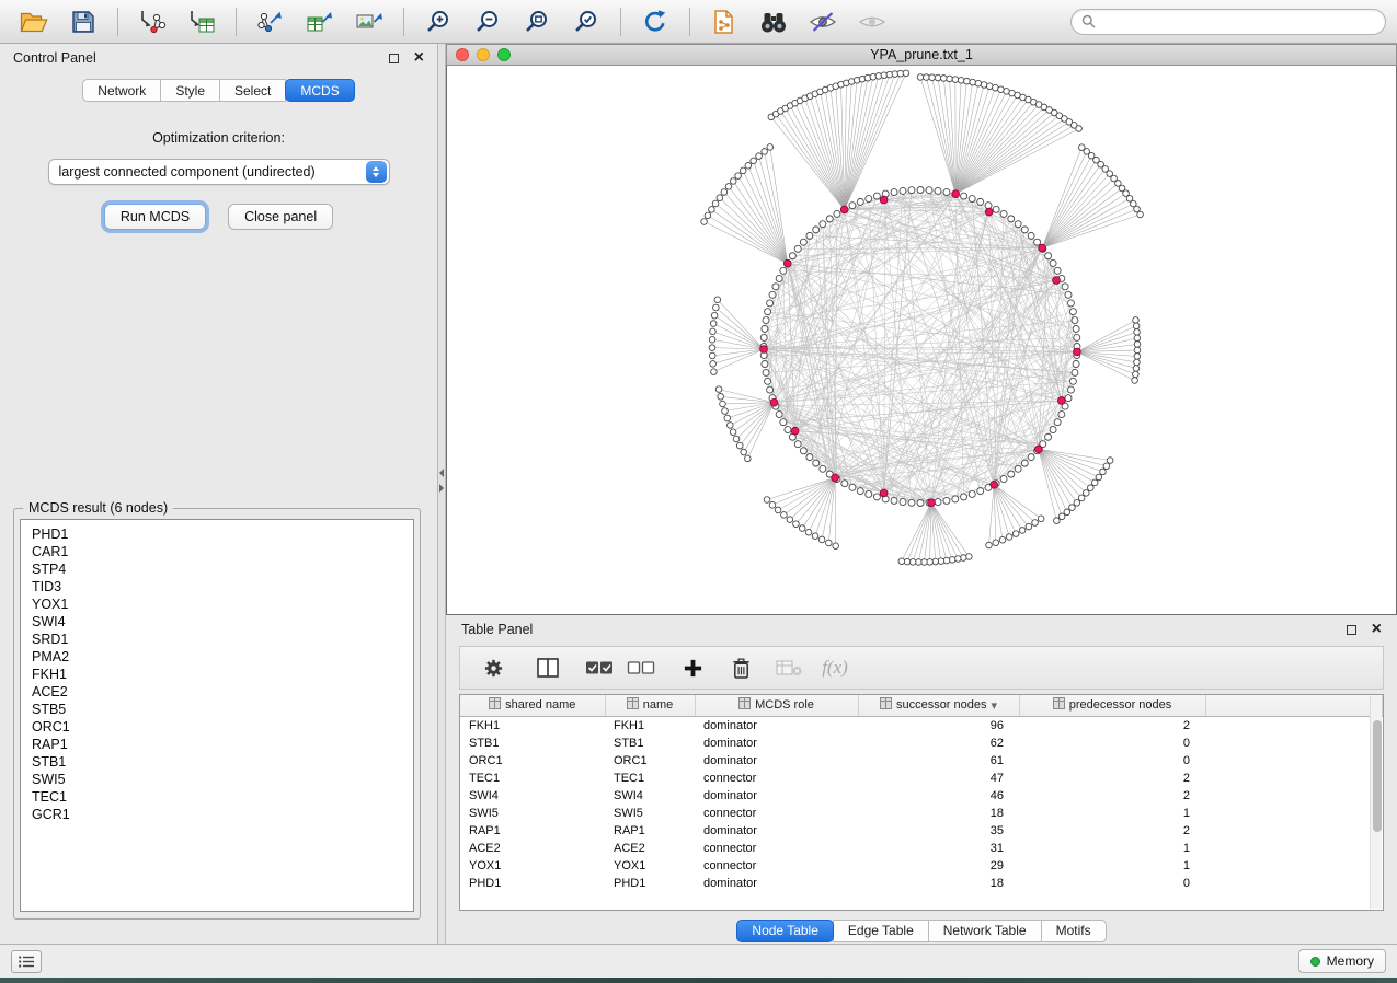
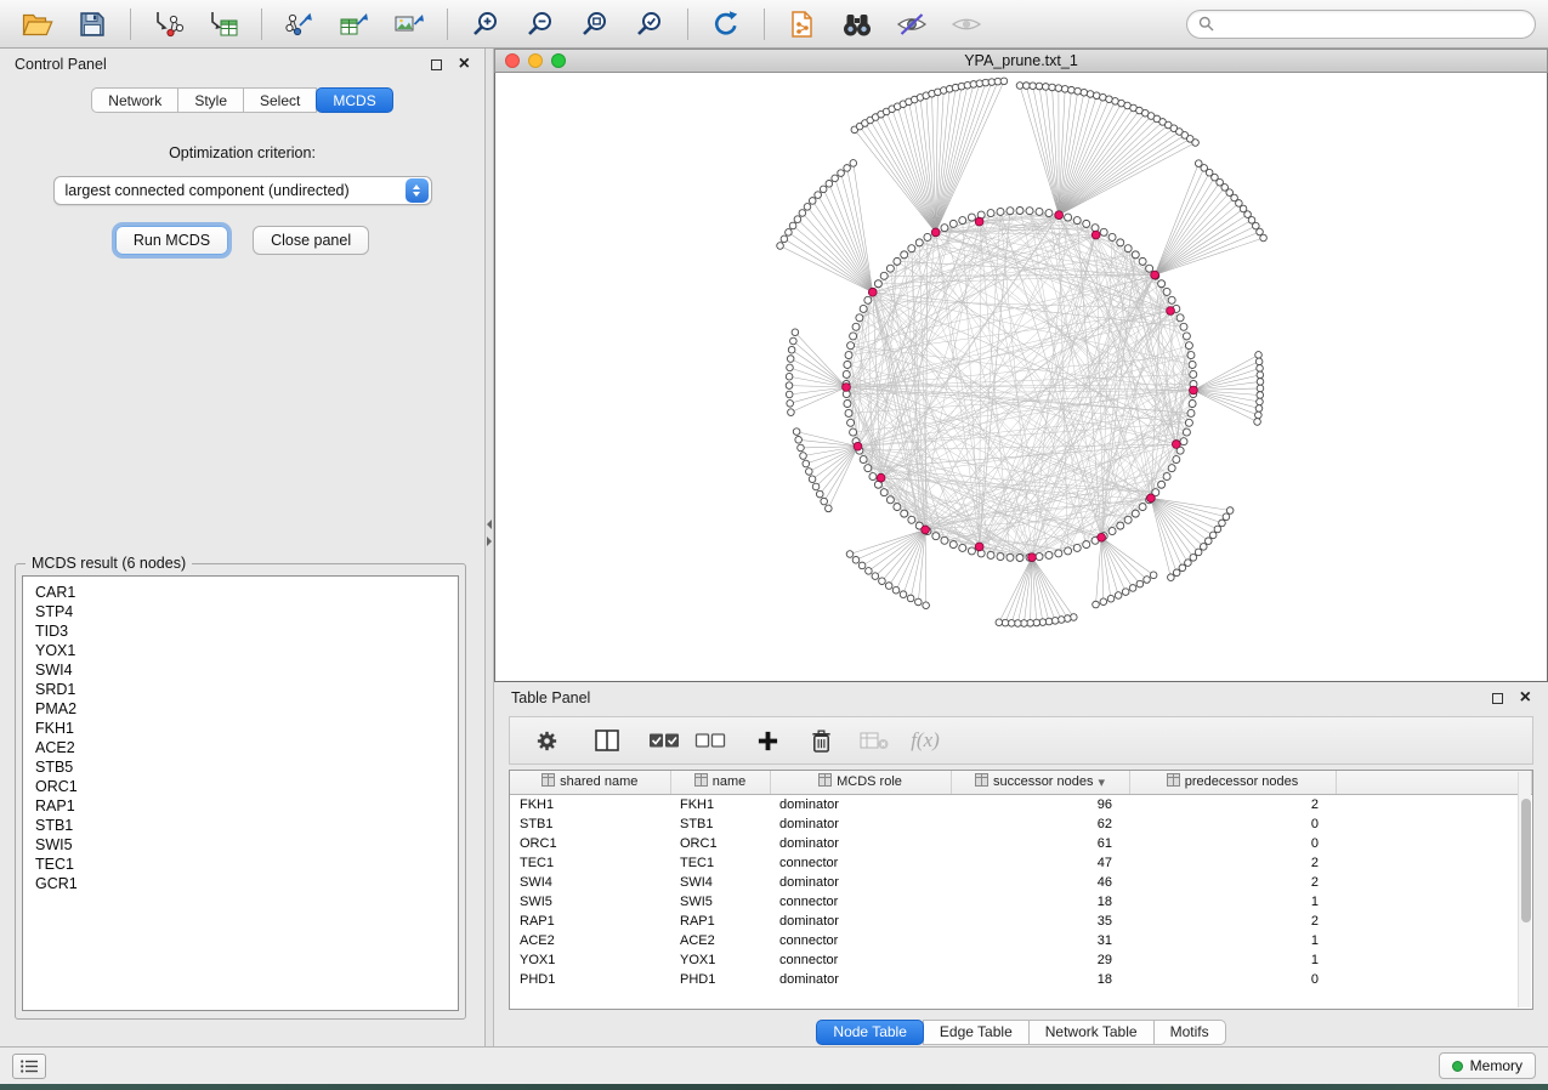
  Control Panel
  ×
  Network
  Style
  Select
  MCDS
  Optimization criterion:
  largest connected component (undirected)
  Run MCDS
  Close panel
  MCDS result (6 nodes)
- PHD1
  CAR1
  STP4
  TID3
  YOX1
  SWI4
  SRD1
  PMA2
  FKH1
  ACE2
  STB5
  ORC1
  RAP1
  STB1
  SWI5
  TEC1
  GCR1
  YPA_prune.txt_1
  Table Panel
  ×
  f(x)
  shared name	name	MCDS role	successor nodes ▾	predecessor nodes
  FKH1	FKH1	dominator	96	2
  STB1	STB1	dominator	62	0
  ORC1	ORC1	dominator	61	0
  TEC1	TEC1	connector	47	2
  SWI4	SWI4	dominator	46	2
  SWI5	SWI5	connector	18	1
  RAP1	RAP1	dominator	35	2
  ACE2	ACE2	connector	31	1
  YOX1	YOX1	connector	29	1
  PHD1	PHD1	dominator	18	0
  Node Table
  Edge Table
  Network Table
  Motifs
  Memory
